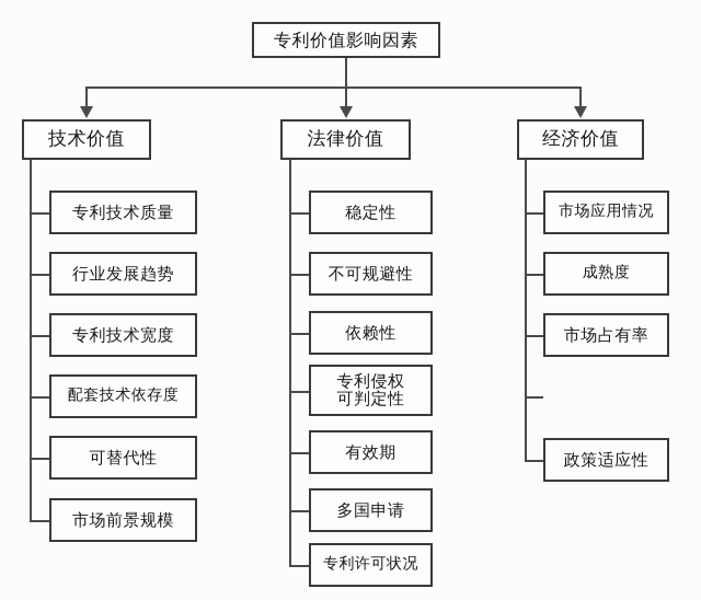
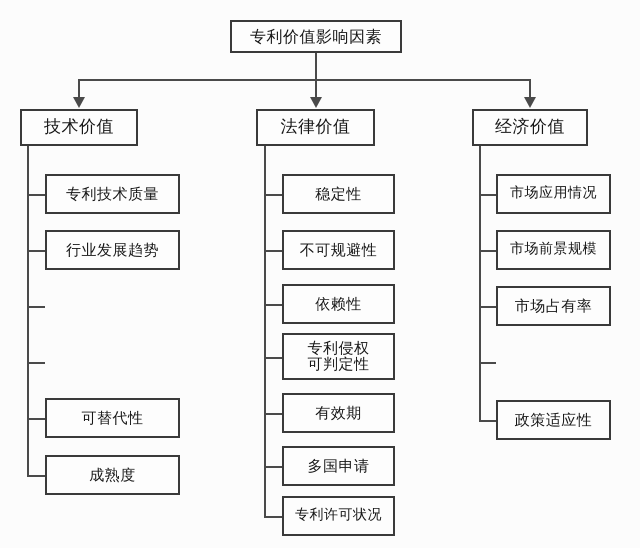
  专利价值影响因素
  技术价值
  法律价值
  经济价值
  专利技术质量
  行业发展趋势
- 专利技术宽度
- 配套技术依存度
  可替代性
- 市场前景规模
+ 成熟度
  稳定性
  不可规避性
  依赖性
  专利侵权
  可判定性
  有效期
  多国申请
  专利许可状况
  市场应用情况
- 成熟度
+ 市场前景规模
  市场占有率
  政策适应性
